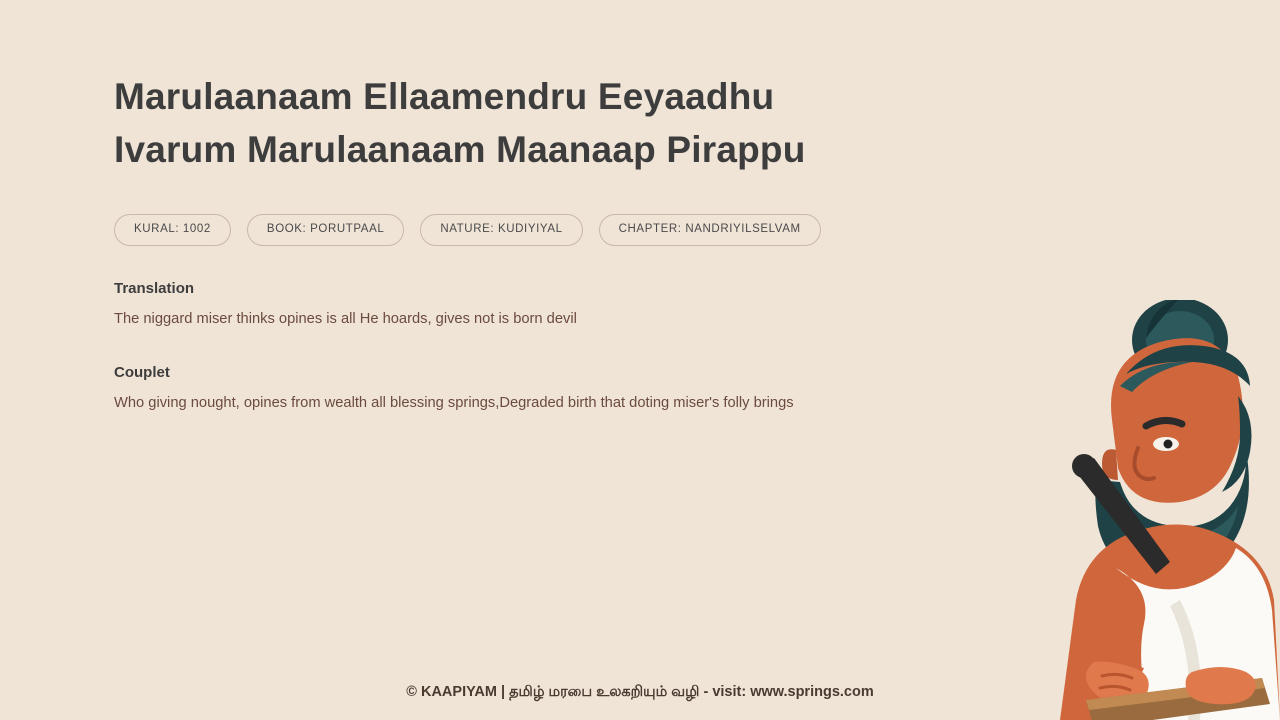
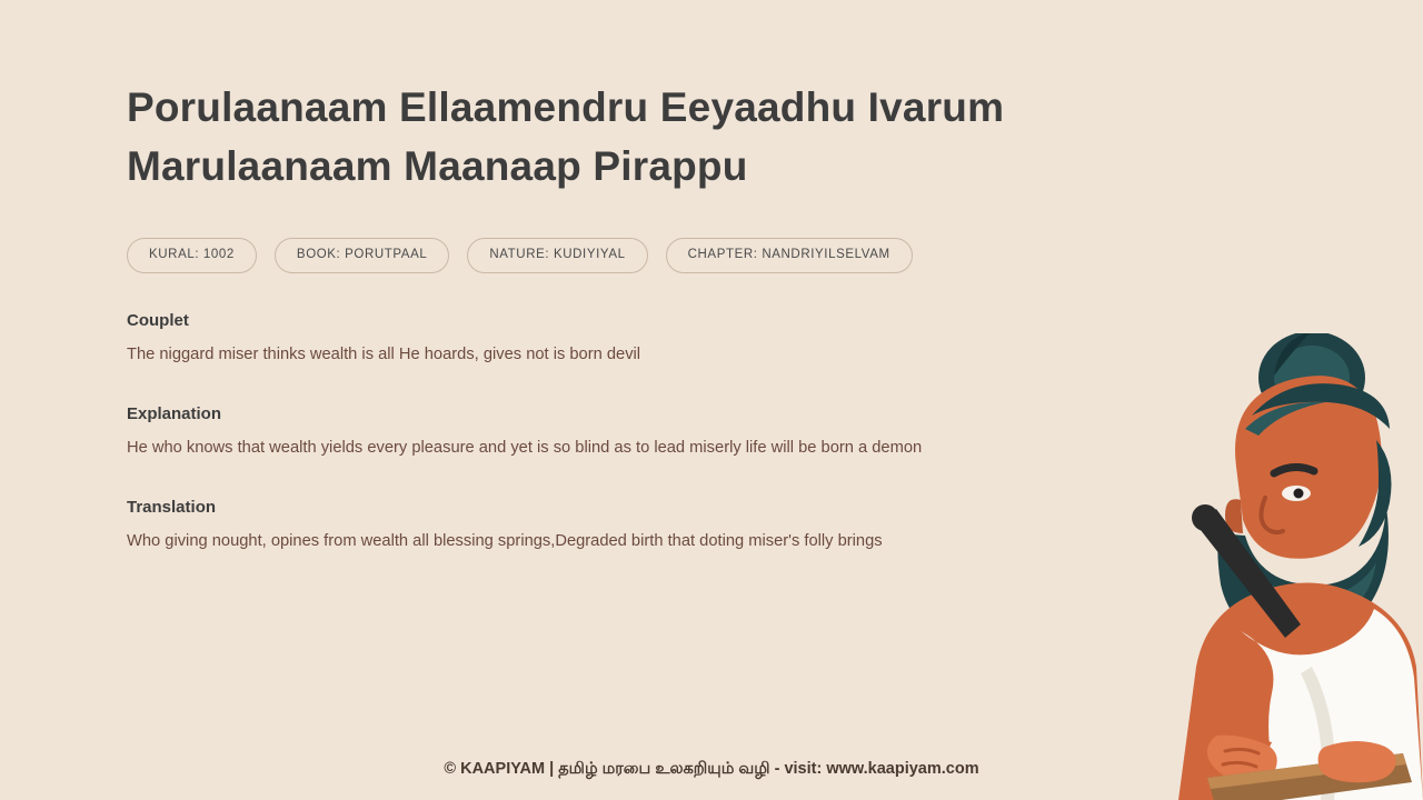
- Marulaanaam Ellaamendru Eeyaadhu Ivarum Marulaanaam Maanaap Pirappu
+ Porulaanaam Ellaamendru Eeyaadhu Ivarum Marulaanaam Maanaap Pirappu
  KURAL: 1002
  BOOK: PORUTPAAL
  NATURE: KUDIYIYAL
  CHAPTER: NANDRIYILSELVAM
- Translation
+ Couplet
- The niggard miser thinks opines is all He hoards, gives not is born devil
+ The niggard miser thinks wealth is all He hoards, gives not is born devil
+ Explanation
+ He who knows that wealth yields every pleasure and yet is so blind as to lead miserly life will be born a demon
- Couplet
+ Translation
  Who giving nought, opines from wealth all blessing springs,Degraded birth that doting miser's folly brings
- © KAAPIYAM | தமிழ் மரபை உலகறியும் வழி - visit: www.springs.com
+ © KAAPIYAM | தமிழ் மரபை உலகறியும் வழி - visit: www.kaapiyam.com
